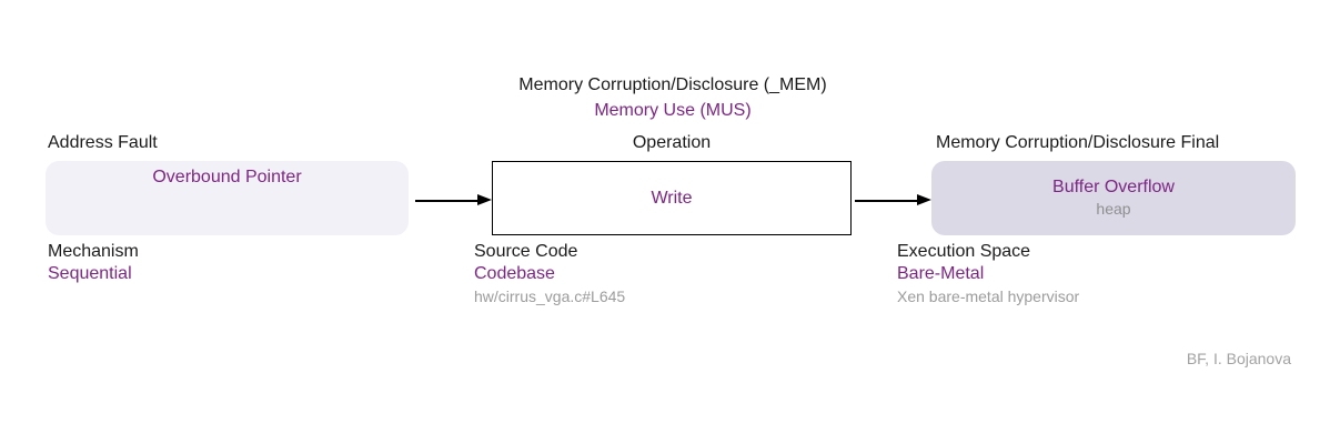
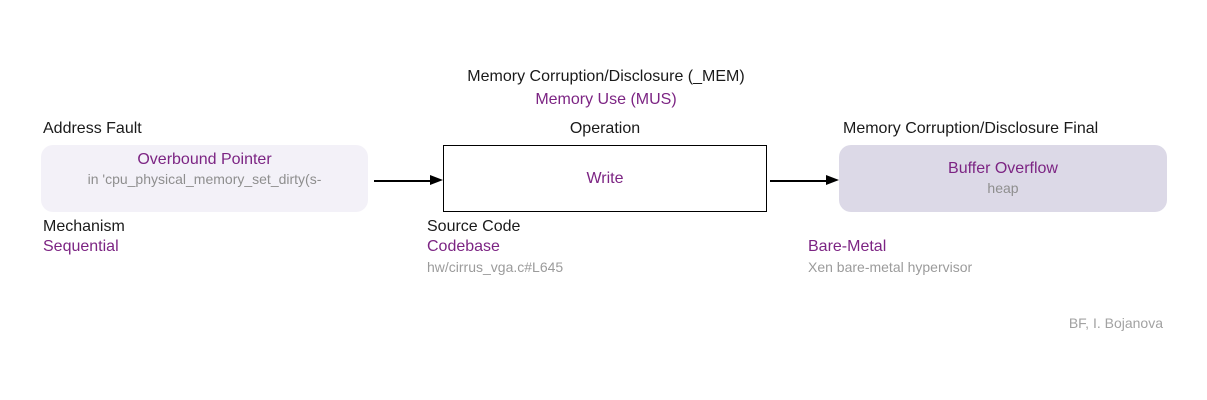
  Memory Corruption/Disclosure (_MEM)
  Memory Use (MUS)
  Address Fault
  Operation
  Memory Corruption/Disclosure Final
  Overbound Pointer
+ in 'cpu_physical_memory_set_dirty(s-
  Write
  Buffer Overflow
  heap
  Mechanism
  Sequential
  Source Code
  Codebase
  hw/cirrus_vga.c#L645
- Execution Space
  Bare-Metal
  Xen bare-metal hypervisor
  BF, I. Bojanova
